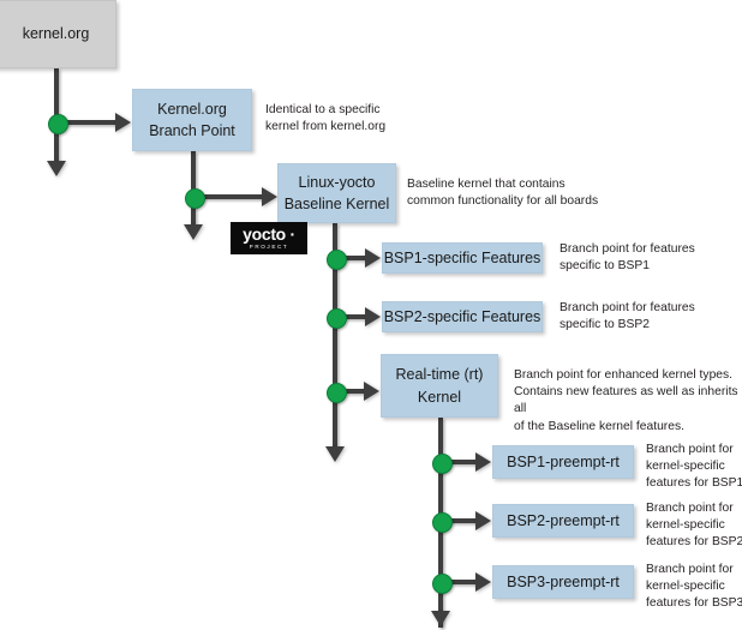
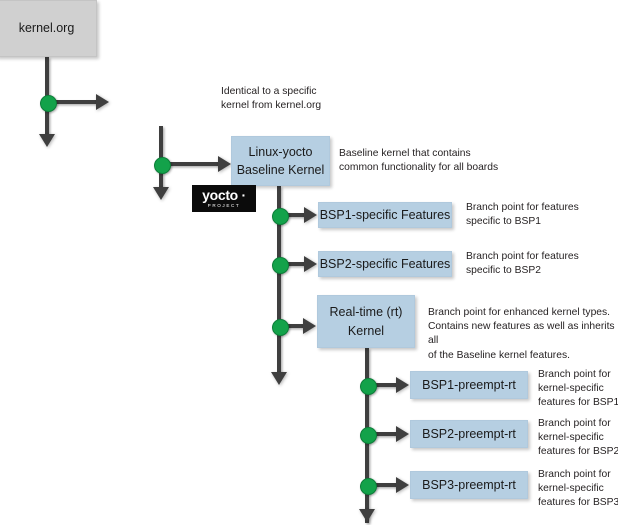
  kernel.org
- Kernel.org
- Branch Point
  Linux-yocto
  Baseline Kernel
  BSP1-specific Features
  BSP2-specific Features
  Real-time (rt)
  Kernel
  BSP1-preempt-rt
  BSP2-preempt-rt
  BSP3-preempt-rt
  yocto ·
  Identical to a specific
  kernel from kernel.org
  Baseline kernel that contains
  common functionality for all boards
  Branch point for features
  specific to BSP1
  Branch point for features
  specific to BSP2
  Branch point for enhanced kernel types.
  Contains new features as well as inherits all
  of the Baseline kernel features.
  Branch point for
  kernel-specific
  features for BSP1
  Branch point for
  kernel-specific
  features for BSP2
  Branch point for
  kernel-specific
  features for BSP3
